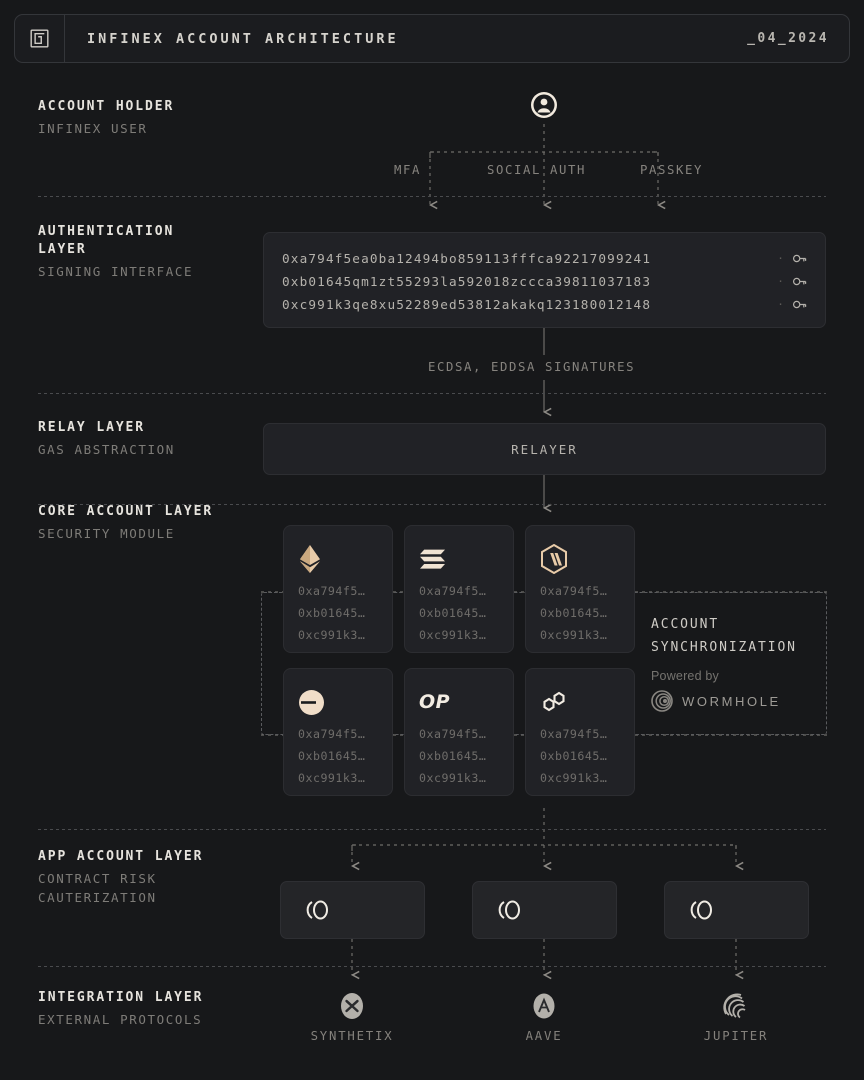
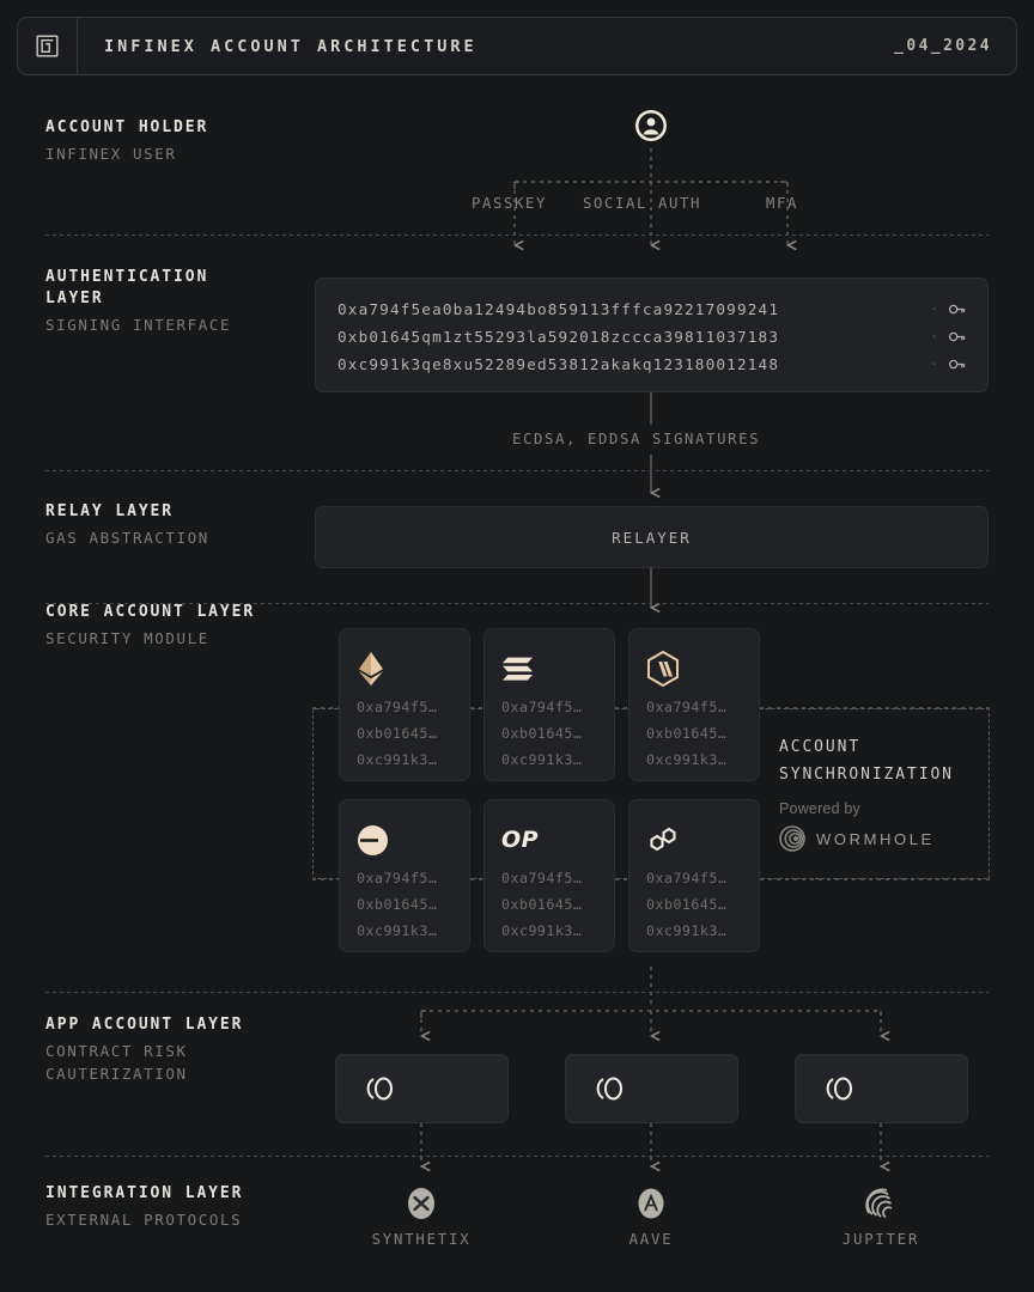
  INFINEX ACCOUNT ARCHITECTURE
  _04_2024
  ACCOUNT HOLDER
  INFINEX USER
- MFA
+ PASSKEY
  SOCIAL AUTH
- PASSKEY
+ MFA
  AUTHENTICATION
  LAYER
  SIGNING INTERFACE
  0xa794f5ea0ba12494bo859113fffca92217099241
  ·
  0xb01645qm1zt55293la592018zccca39811037183
  ·
  0xc991k3qe8xu52289ed53812akakq123180012148
  ·
  ECDSA, EDDSA SIGNATURES
  RELAY LAYER
  GAS ABSTRACTION
  RELAYER
  CORE ACCOUNT LAYER
  SECURITY MODULE
  0xa794f5…
  0xb01645…
  0xc991k3…
  0xa794f5…
  0xb01645…
  0xc991k3…
  0xa794f5…
  0xb01645…
  0xc991k3…
  0xa794f5…
  0xb01645…
  0xc991k3…
  OP
  0xa794f5…
  0xb01645…
  0xc991k3…
  0xa794f5…
  0xb01645…
  0xc991k3…
  ACCOUNT
  SYNCHRONIZATION
  Powered by
  WORMHOLE
  APP ACCOUNT LAYER
  CONTRACT RISK
  CAUTERIZATION
  INTEGRATION LAYER
  EXTERNAL PROTOCOLS
  SYNTHETIX
  AAVE
  JUPITER
